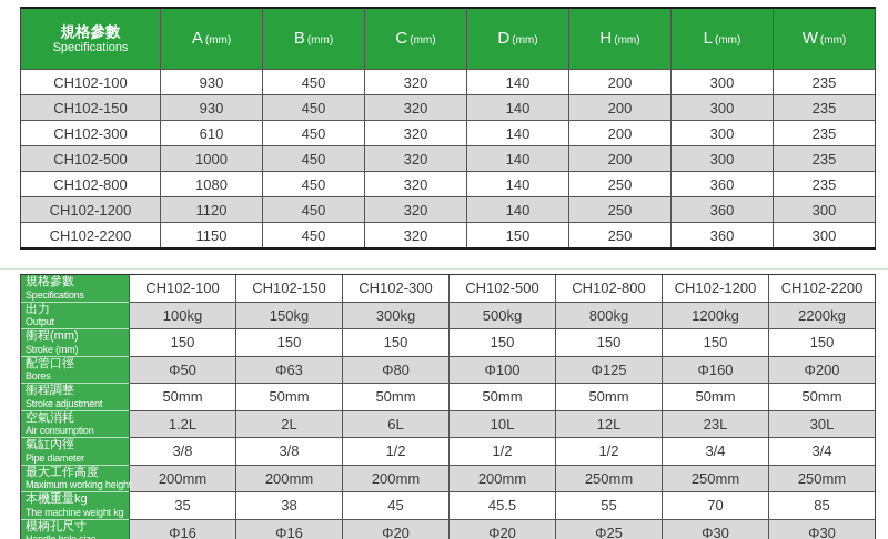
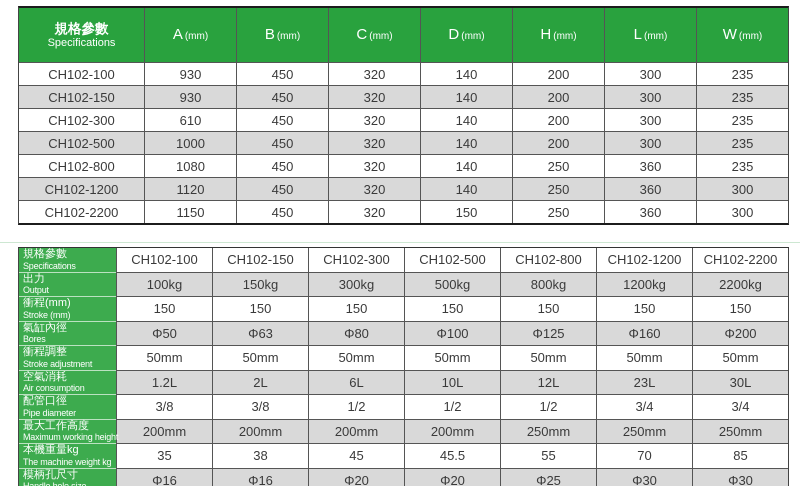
  規格參數 Specifications	A (mm)	B (mm)	C (mm)	D (mm)	H (mm)	L (mm)	W (mm)
  CH102-100	930	450	320	140	200	300	235
  CH102-150	930	450	320	140	200	300	235
  CH102-300	610	450	320	140	200	300	235
  CH102-500	1000	450	320	140	200	300	235
  CH102-800	1080	450	320	140	250	360	235
  CH102-1200	1120	450	320	140	250	360	300
  CH102-2200	1150	450	320	150	250	360	300
  規格參數 Specifications	CH102-100	CH102-150	CH102-300	CH102-500	CH102-800	CH102-1200	CH102-2200
  出力Output	100kg	150kg	300kg	500kg	800kg	1200kg	2200kg
  衝程(mm)Stroke (mm)	150	150	150	150	150	150	150
- 配管口徑Bores	Φ50	Φ63	Φ80	Φ100	Φ125	Φ160	Φ200
+ 氣缸內徑Bores	Φ50	Φ63	Φ80	Φ100	Φ125	Φ160	Φ200
  衝程調整Stroke adjustment	50mm	50mm	50mm	50mm	50mm	50mm	50mm
  空氣消耗Air consumption	1.2L	2L	6L	10L	12L	23L	30L
- 氣缸內徑Pipe diameter	3/8	3/8	1/2	1/2	1/2	3/4	3/4
+ 配管口徑Pipe diameter	3/8	3/8	1/2	1/2	1/2	3/4	3/4
  最大工作高度Maximum working height	200mm	200mm	200mm	200mm	250mm	250mm	250mm
  本機重量kgThe machine weight kg	35	38	45	45.5	55	70	85
